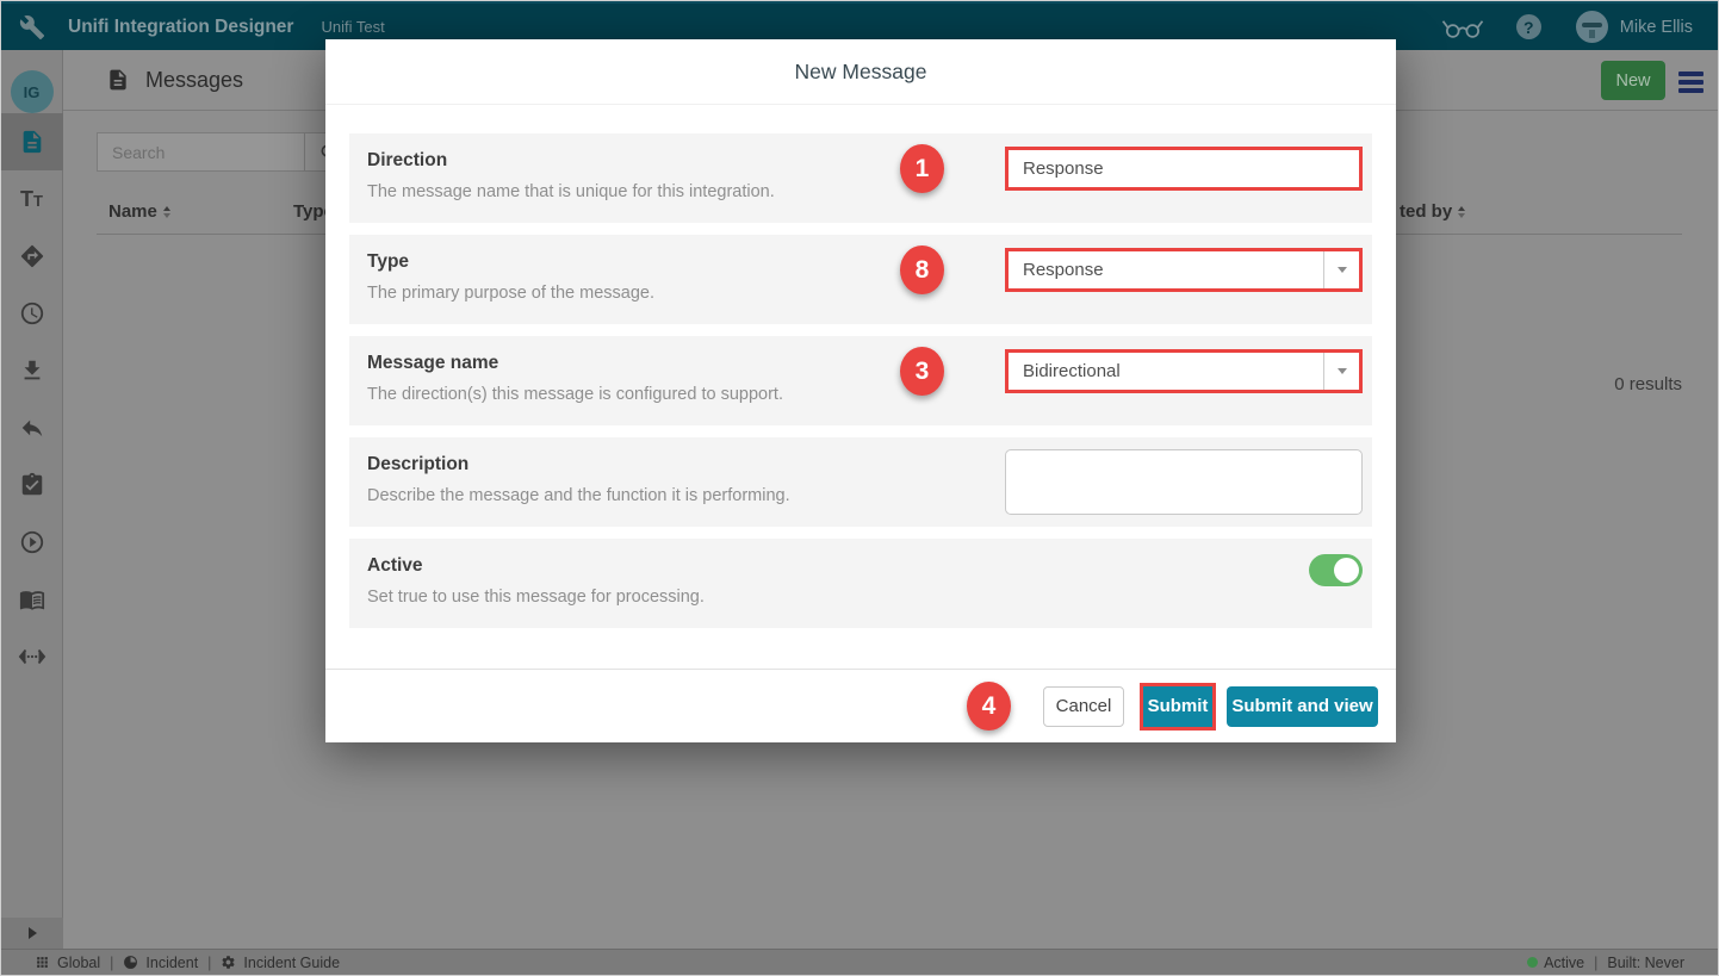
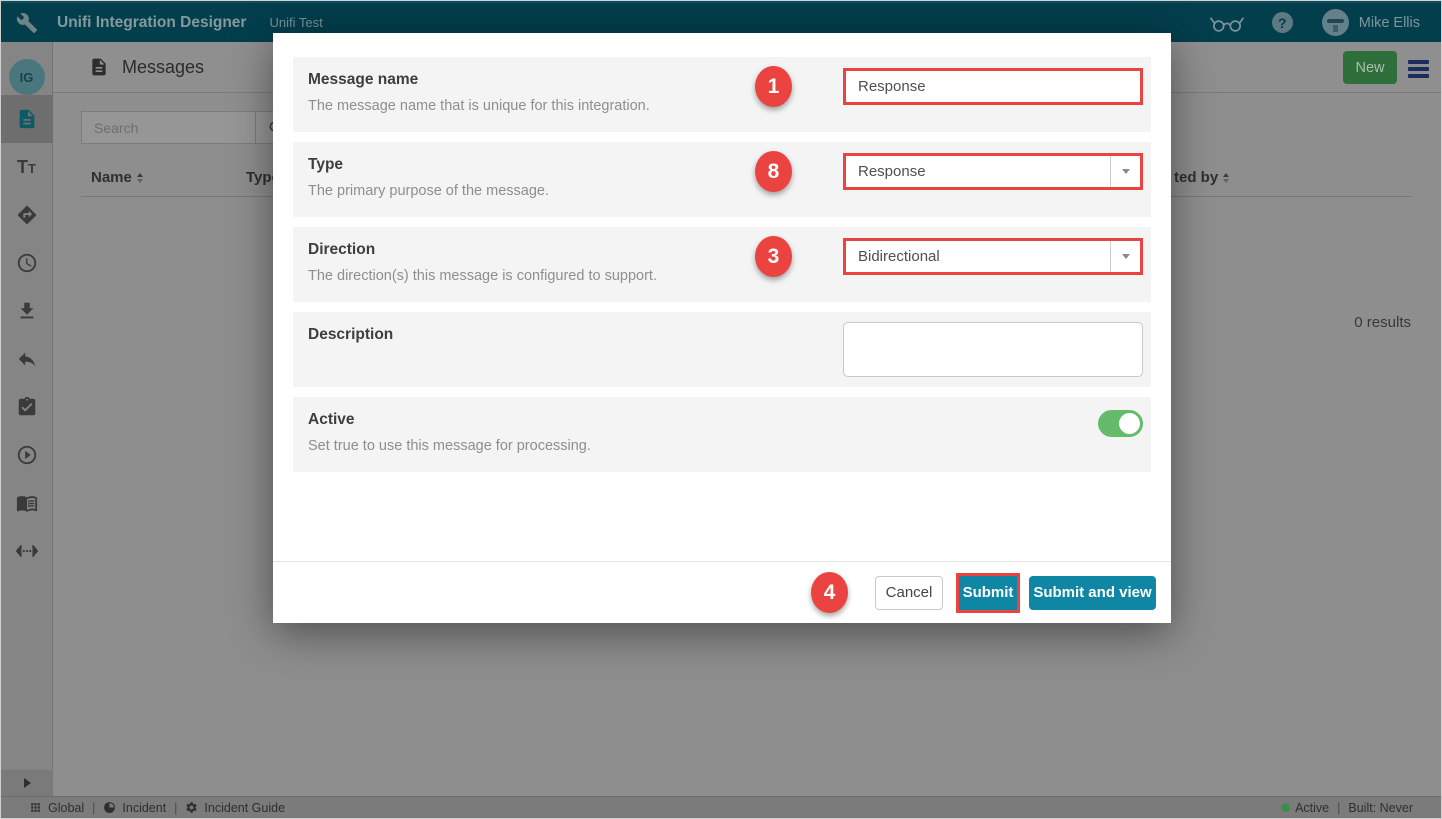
  Unifi Integration Designer
  Unifi Test
  ?
  Mike Ellis
  IG
  Tt
  Messages
  New
  Search
  Name
  Typ
  ted by
  0 results
  Global
  |
  Incident
  |
  Incident Guide
  Active
  |
  Built: Never
- New Message
- Direction
+ Message name
  The message name that is unique for this integration.
  1
  Response
  Type
  The primary purpose of the message.
  8
  Response
- Message name
+ Direction
  The direction(s) this message is configured to support.
  3
  Bidirectional
  Description
- Describe the message and the function it is performing.
  Active
  Set true to use this message for processing.
  4
  Cancel
  Submit
  Submit and view
